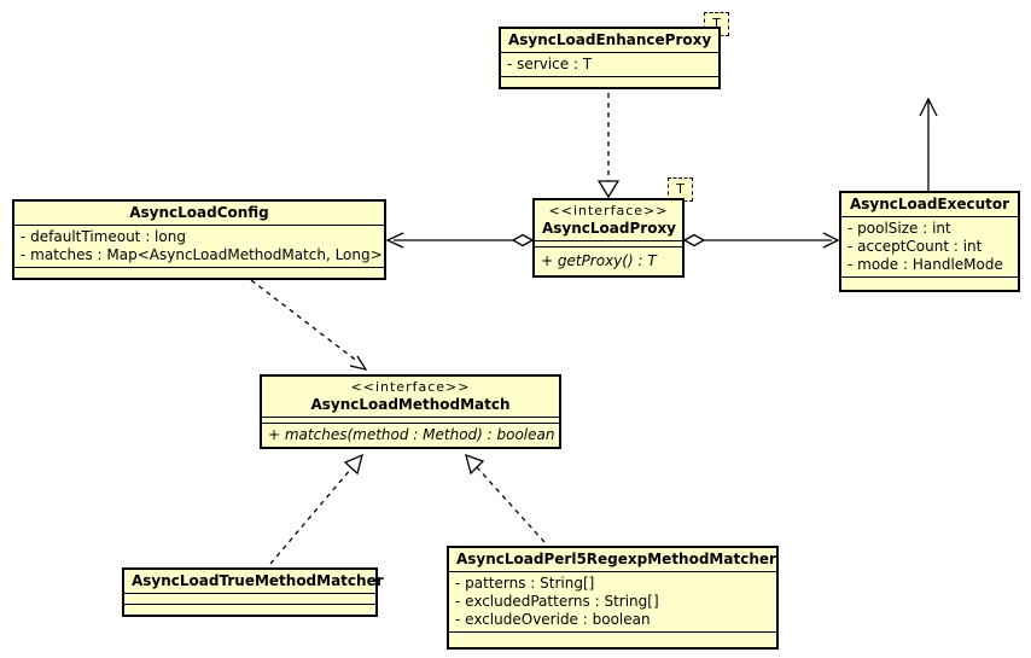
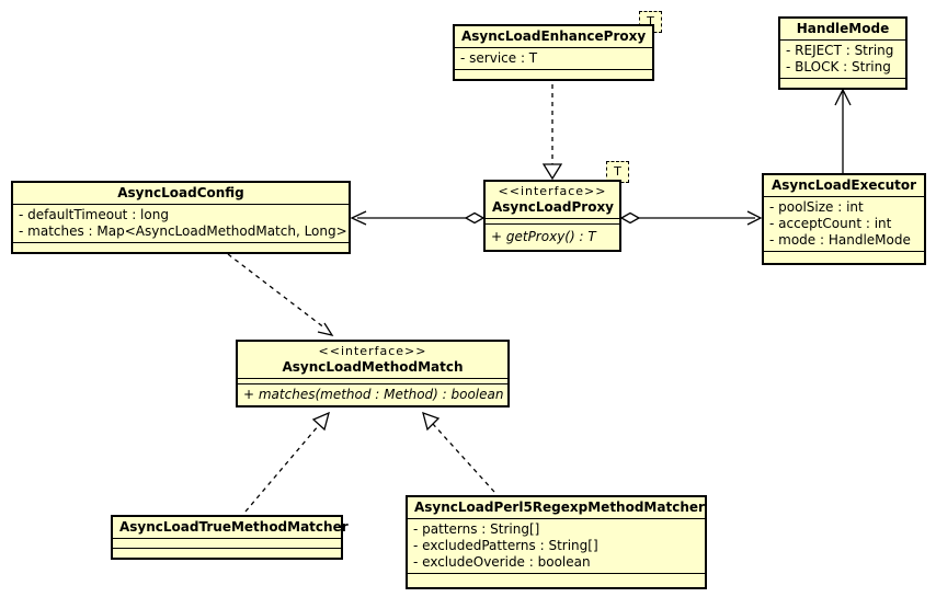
  T
  T
  AsyncLoadEnhanceProxy
  - service : T
+ HandleMode
+ - REJECT : String
+ - BLOCK : String
  AsyncLoadExecutor
  - poolSize : int
  - acceptCount : int
  - mode : HandleMode
  <<interface>>
  AsyncLoadProxy
  + getProxy() : T
  AsyncLoadConfig
  - defaultTimeout : long
  - matches : Map<AsyncLoadMethodMatch, Long>
  <<interface>>
  AsyncLoadMethodMatch
  + matches(method : Method) : boolean
  AsyncLoadTrueMethodMatcher
  AsyncLoadPerl5RegexpMethodMatcher
  - patterns : String[]
  - excludedPatterns : String[]
  - excludeOveride : boolean
